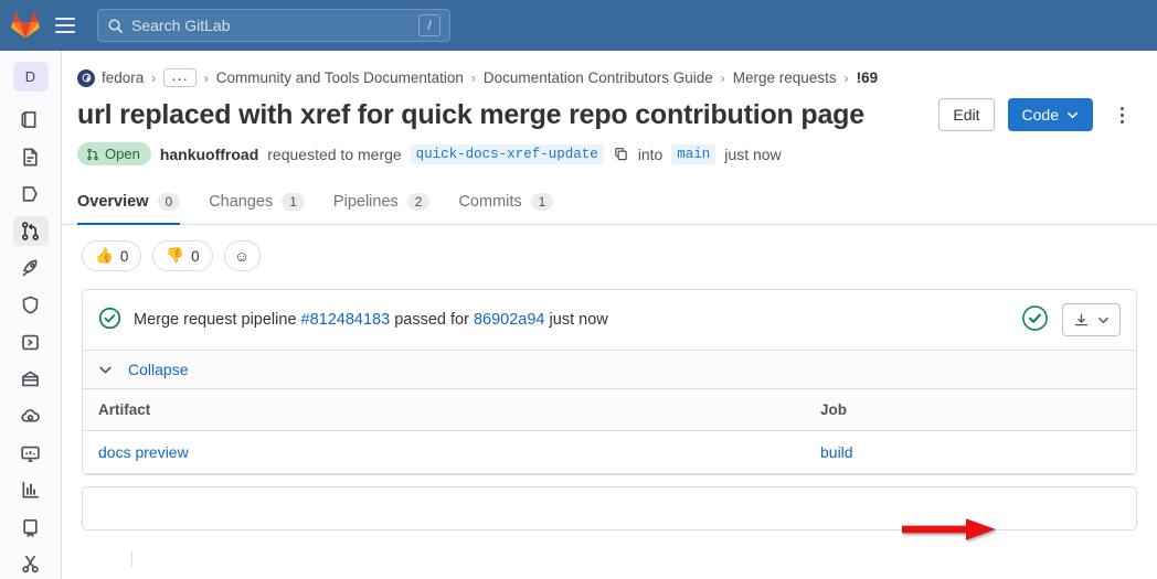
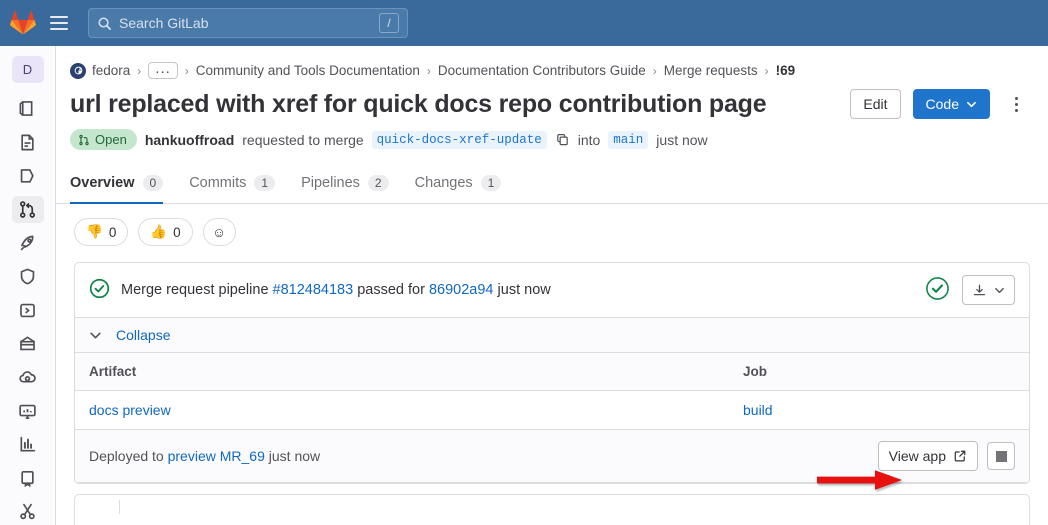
  Search GitLab
  /
  D
  fedora
  ›
  ...
  ›
  Community and Tools Documentation
  ›
  Documentation Contributors Guide
  ›
  Merge requests
  ›
  !69
- url replaced with xref for quick merge repo contribution page
+ url replaced with xref for quick docs repo contribution page
  Edit
  Code
  Open
  hankuoffroad
  requested to merge
  quick-docs-xref-update
  into
  main
  just now
  Overview
  0
- Changes
+ Commits
  1
  Pipelines
  2
- Commits
+ Changes
  1
- 👍
+ 👎
  0
- 👎
+ 👍
  0
  ☺
  Merge request pipeline #812484183 passed for 86902a94 just now
  Collapse
  Artifact	Job
  docs preview	build
+ Deployed to preview MR_69 just now View app
